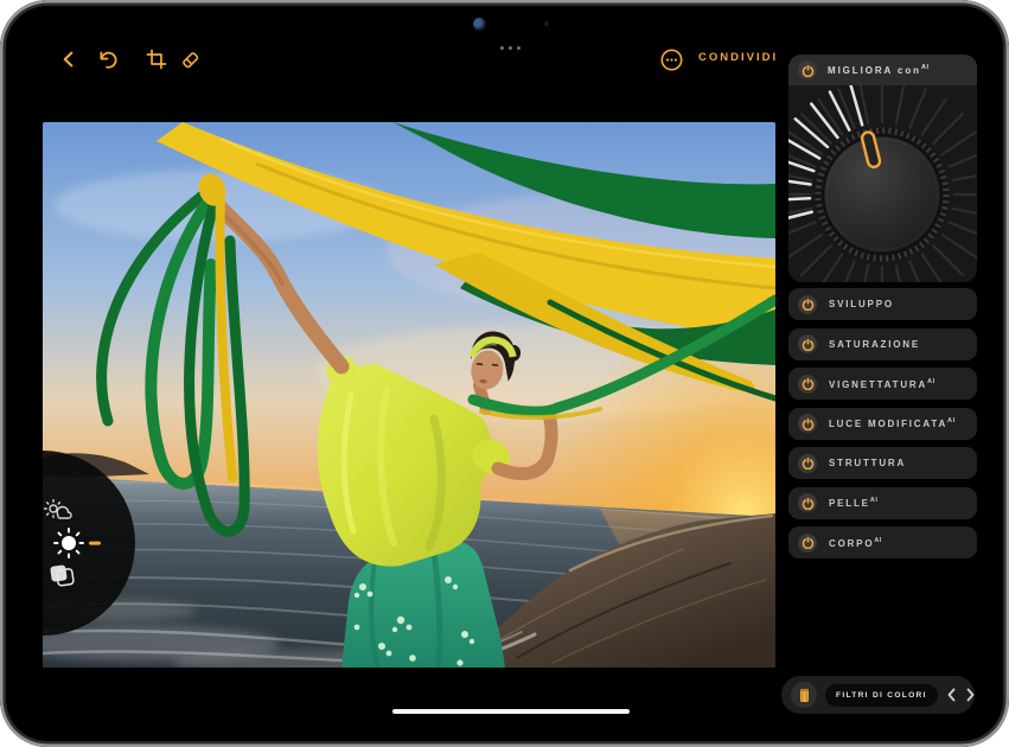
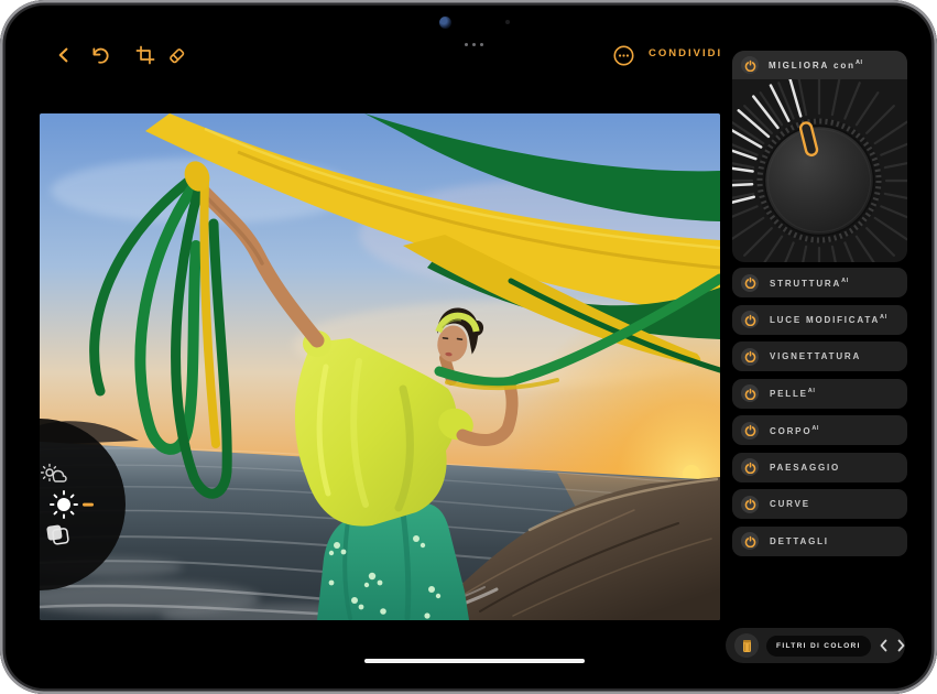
  CONDIVIDI
  MIGLIORA con
- SVILUPPO
- SATURAZIONE
- VIGNETTATURA
+ STRUTTURA
  LUCE MODIFICATA
- STRUTTURA
+ VIGNETTATURA
  PELLE
  CORPO
+ PAESAGGIO
+ CURVE
+ DETTAGLI
